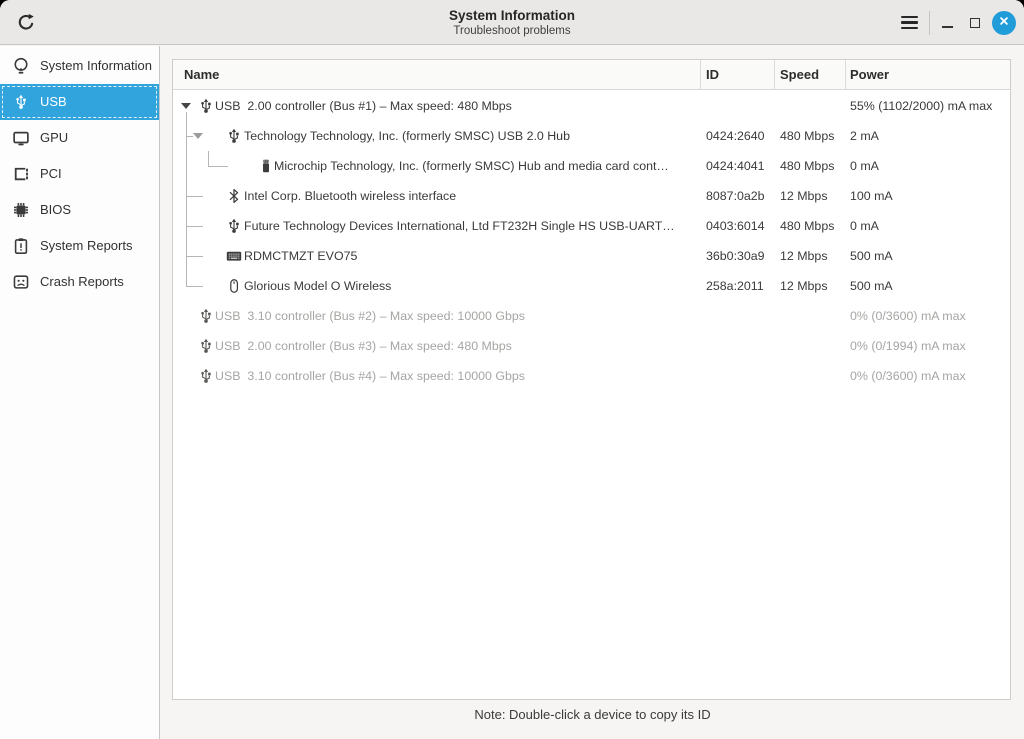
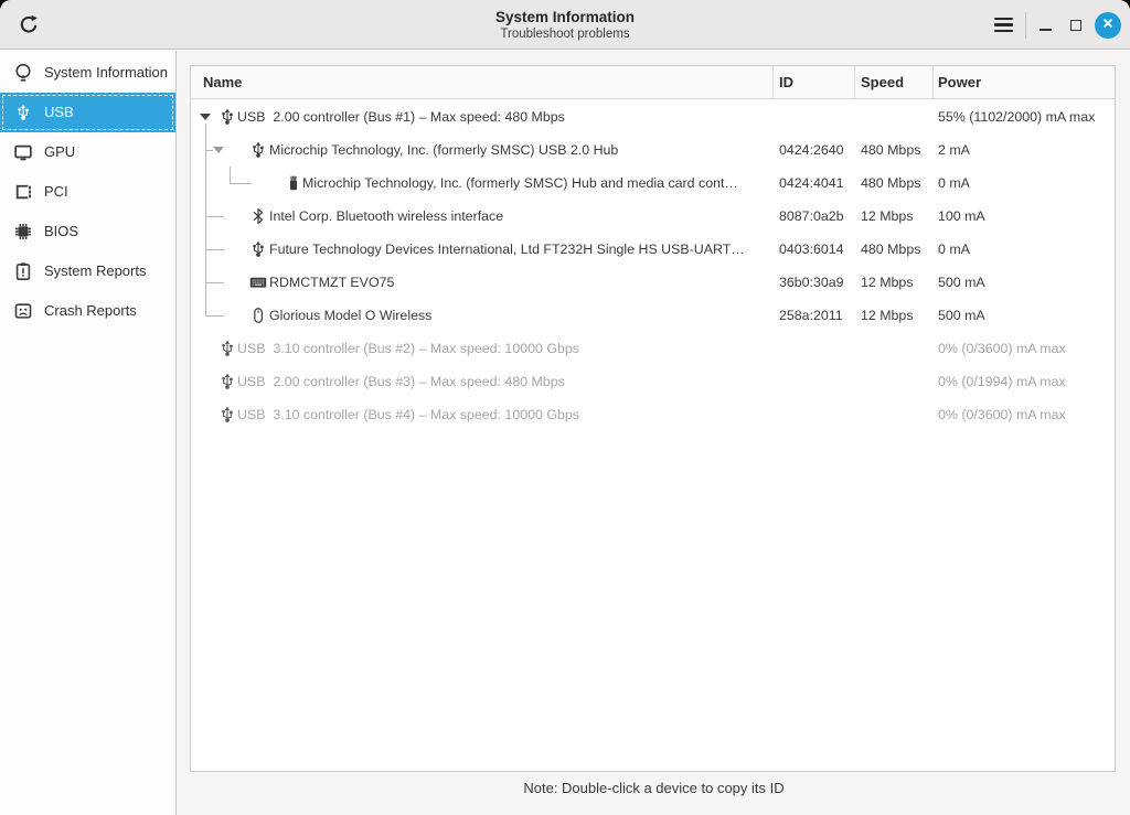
  System Information
  Troubleshoot problems
  System Information
  USB
  GPU
  PCI
  BIOS
  System Reports
  Crash Reports
  Name
  ID
  Speed
  Power
  USB 2.00 controller (Bus #1) – Max speed: 480 Mbps
  55% (1102/2000) mA max
- Technology Technology, Inc. (formerly SMSC) USB 2.0 Hub
+ Microchip Technology, Inc. (formerly SMSC) USB 2.0 Hub
  0424:2640
  480 Mbps
  2 mA
  Microchip Technology, Inc. (formerly SMSC) Hub and media card cont…
  0424:4041
  480 Mbps
  0 mA
  Intel Corp. Bluetooth wireless interface
  8087:0a2b
  12 Mbps
  100 mA
  Future Technology Devices International, Ltd FT232H Single HS USB-UART…
  0403:6014
  480 Mbps
  0 mA
  RDMCTMZT EVO75
  36b0:30a9
  12 Mbps
  500 mA
  Glorious Model O Wireless
  258a:2011
  12 Mbps
  500 mA
  USB 3.10 controller (Bus #2) – Max speed: 10000 Gbps
  0% (0/3600) mA max
  USB 2.00 controller (Bus #3) – Max speed: 480 Mbps
  0% (0/1994) mA max
  USB 3.10 controller (Bus #4) – Max speed: 10000 Gbps
  0% (0/3600) mA max
  Note: Double-click a device to copy its ID
